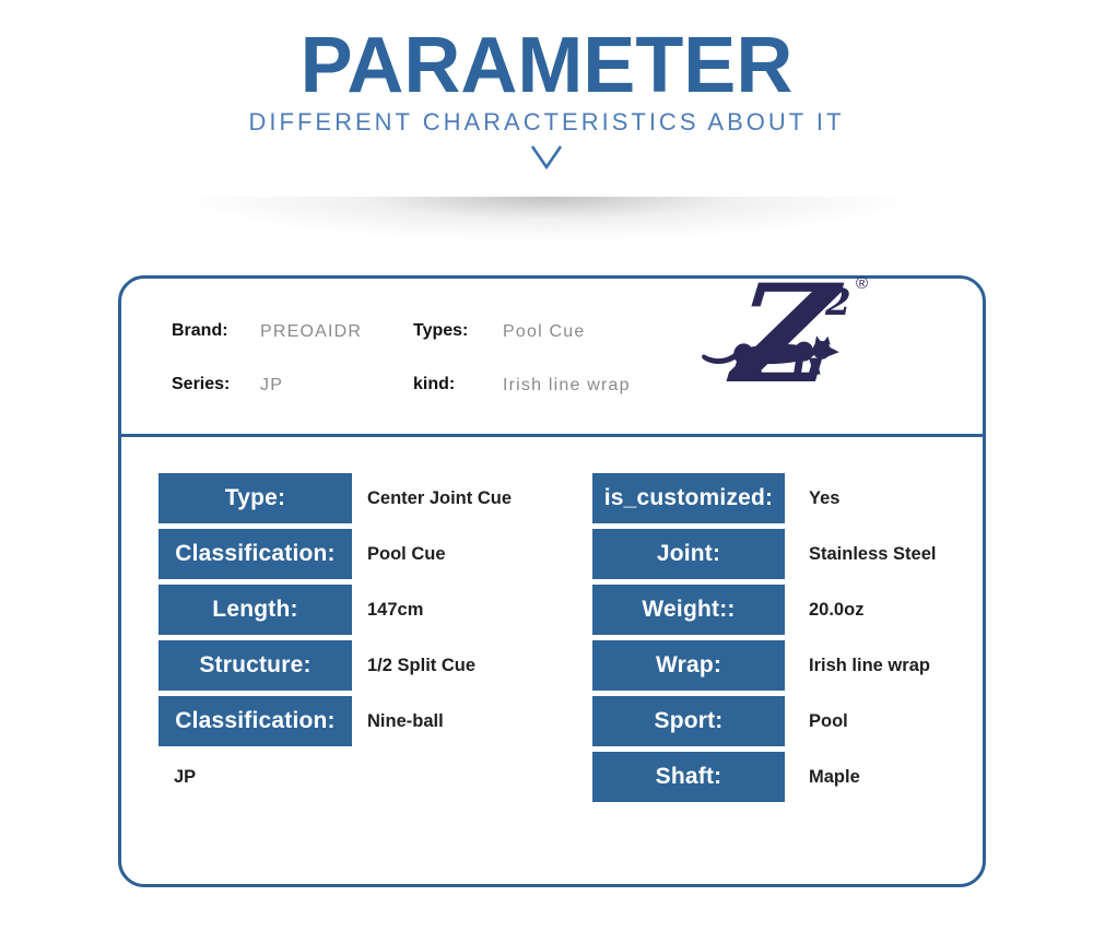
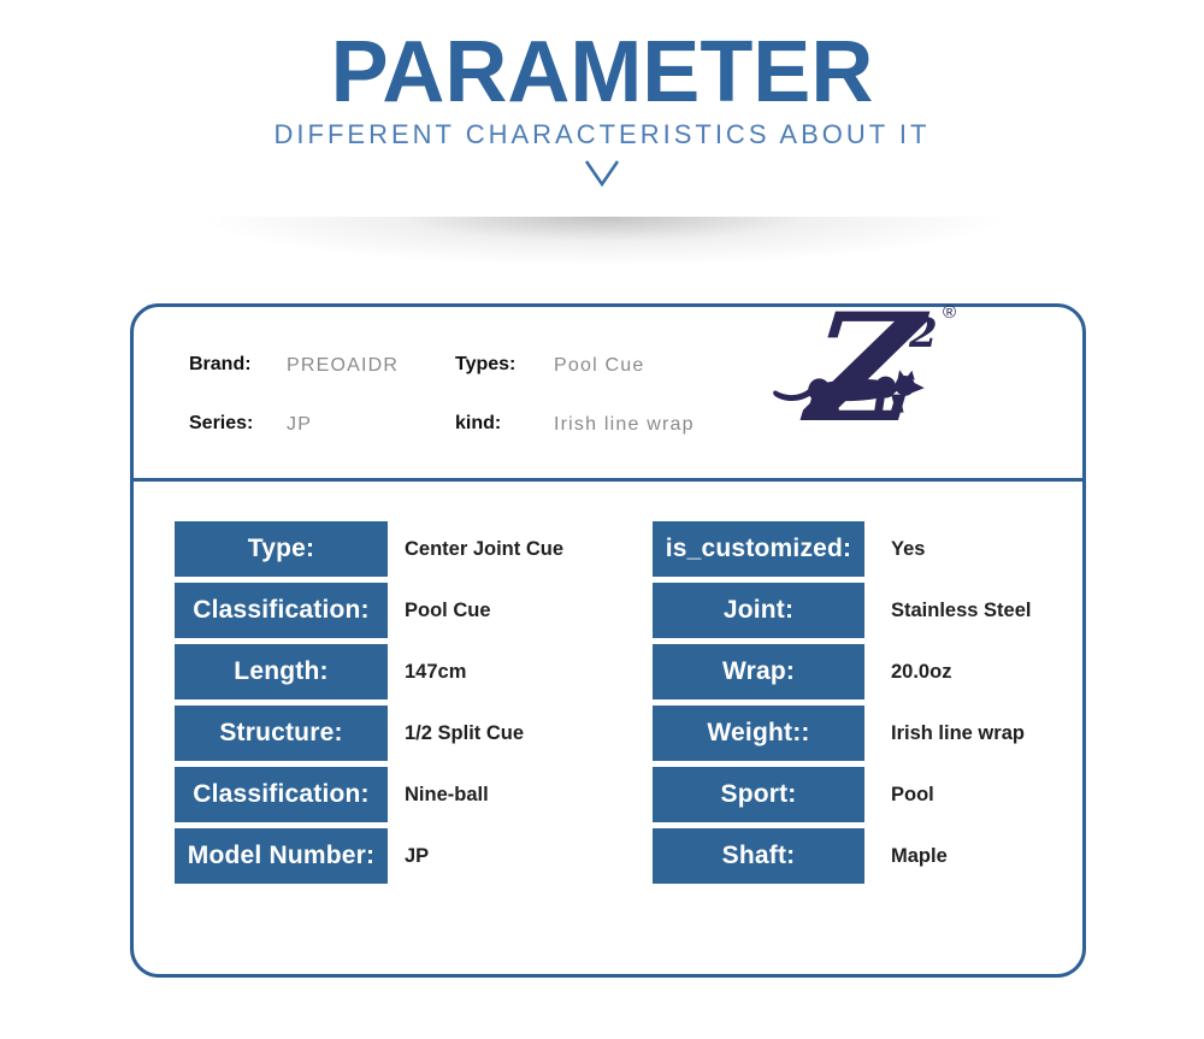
  PARAMETER
  DIFFERENT CHARACTERISTICS ABOUT IT
  Brand:
  PREOAIDR
  Types:
  Pool Cue
  Series:
  JP
  kind:
  Irish line wrap
  2
  ®
  Type:
  Center Joint Cue
  Classification:
  Pool Cue
  Length:
  147cm
  Structure:
  1/2 Split Cue
  Classification:
  Nine-ball
+ Model Number:
  JP
  is_customized:
  Yes
  Joint:
  Stainless Steel
- Weight::
+ Wrap:
  20.0oz
- Wrap:
+ Weight::
  Irish line wrap
  Sport:
  Pool
  Shaft:
  Maple
